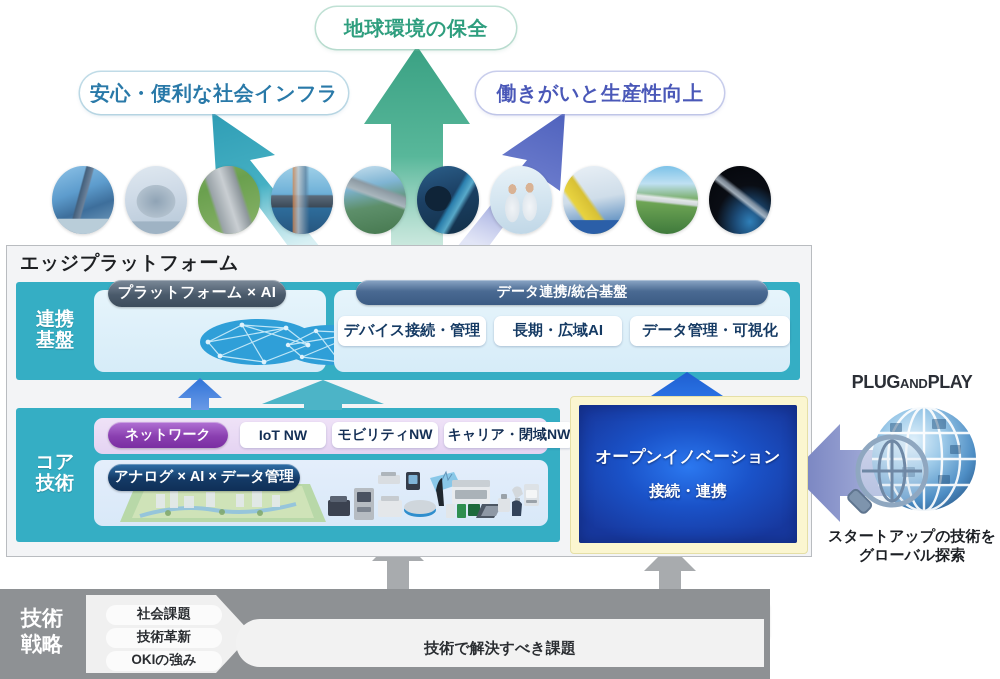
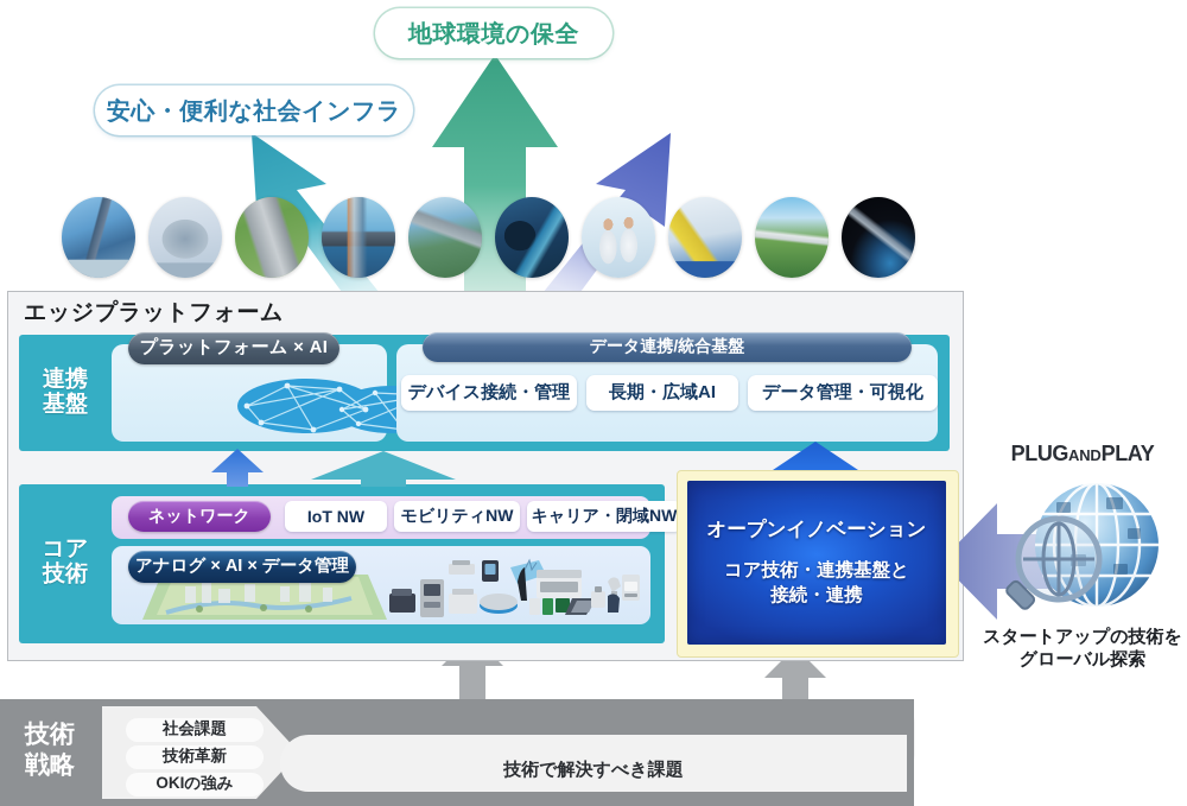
  地球環境の保全
  安心・便利な社会インフラ
- 働きがいと生産性向上
  エッジプラットフォーム
  連携
  基盤
  プラットフォーム × AI
  データ連携/統合基盤
  デバイス接続・管理
  長期・広域AI
  データ管理・可視化
  コア
  技術
  ネットワーク
  IoT NW
  モビリティNW
  キャリア・閉域NW
  アナログ × AI × データ管理
  オープンイノベーション
+ コア技術・連携基盤と
  接続・連携
  PLUGANDPLAY
  スタートアップの技術を
  グローバル探索
  技術
  戦略
  社会課題
  技術革新
  OKIの強み
  技術で解決すべき課題
